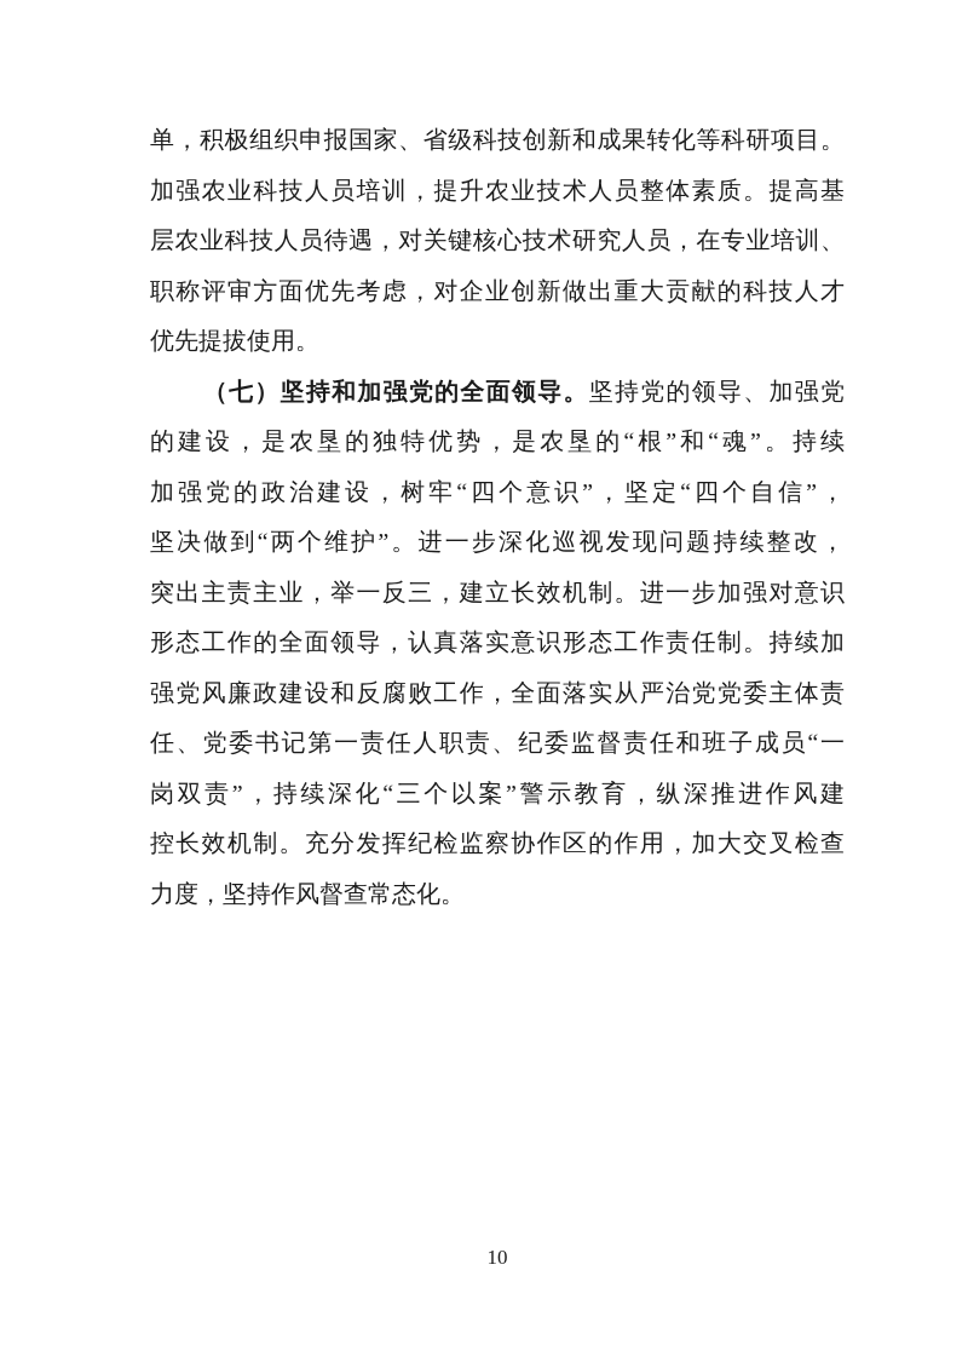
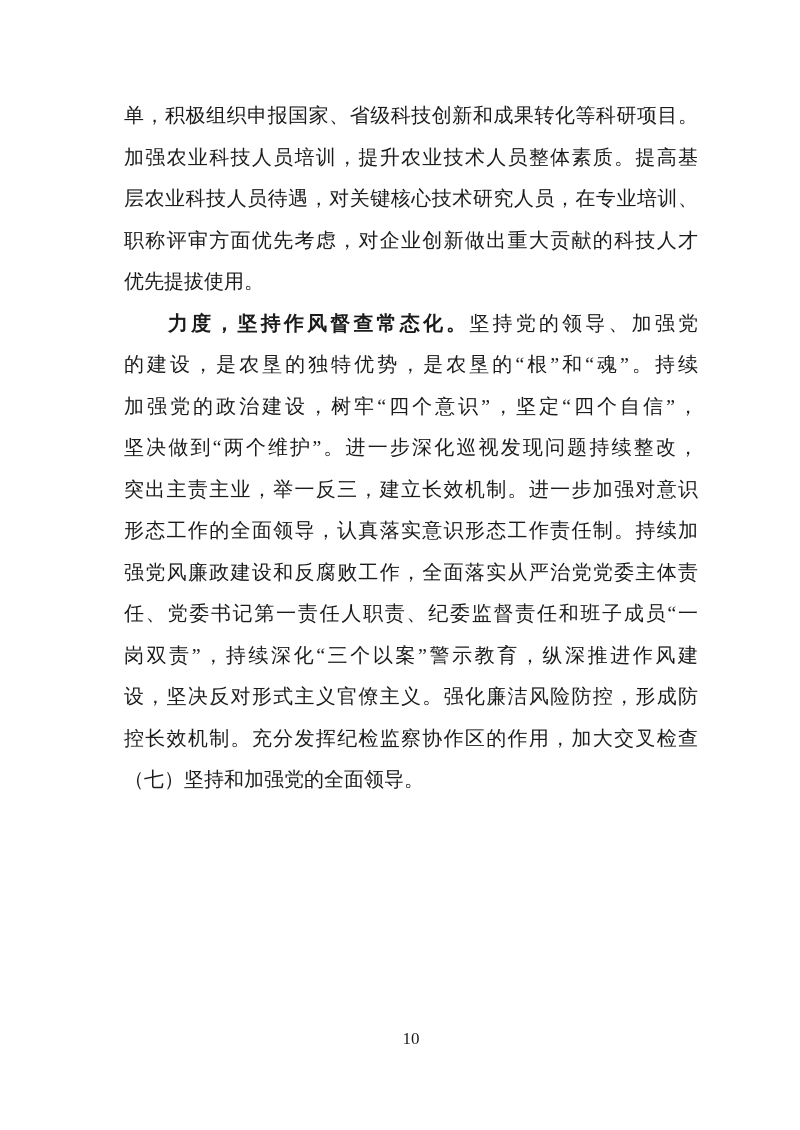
  单，积极组织申报国家、省级科技创新和成果转化等科研项目。
  加强农业科技人员培训，提升农业技术人员整体素质。提高基
  层农业科技人员待遇，对关键核心技术研究人员，在专业培训、
  职称评审方面优先考虑，对企业创新做出重大贡献的科技人才
  优先提拔使用。
- （七）坚持和加强党的全面领导。坚持党的领导、加强党
+ 力度，坚持作风督查常态化。坚持党的领导、加强党
  的建设，是农垦的独特优势，是农垦的“根”和“魂”。持续
  加强党的政治建设，树牢“四个意识”，坚定“四个自信”，
  坚决做到“两个维护”。进一步深化巡视发现问题持续整改，
  突出主责主业，举一反三，建立长效机制。进一步加强对意识
  形态工作的全面领导，认真落实意识形态工作责任制。持续加
  强党风廉政建设和反腐败工作，全面落实从严治党党委主体责
  任、党委书记第一责任人职责、纪委监督责任和班子成员“一
  岗双责”，持续深化“三个以案”警示教育，纵深推进作风建
+ 设，坚决反对形式主义官僚主义。强化廉洁风险防控，形成防
  控长效机制。充分发挥纪检监察协作区的作用，加大交叉检查
- 力度，坚持作风督查常态化。
+ （七）坚持和加强党的全面领导。
  10
